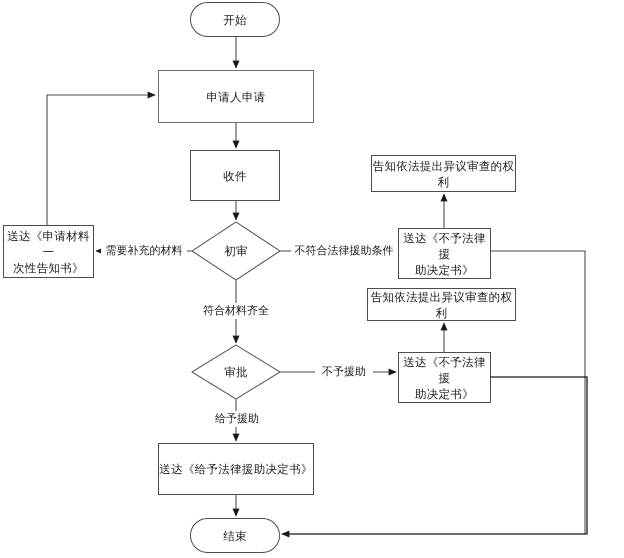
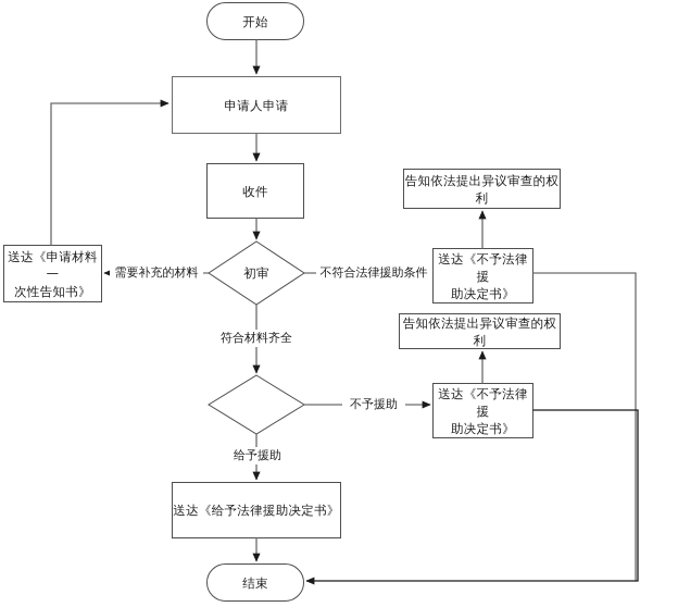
  开始
  申请人申请
  收件
  初审
  送达《申请材料一
  次性告知书》
  送达《不予法律援
  助决定书》
  告知依法提出异议审查的权利
- 审批
  送达《不予法律援
  助决定书》
  告知依法提出异议审查的权利
  送达《给予法律援助决定书》
  结束
  需要补充的材料
  不符合法律援助条件
  符合材料齐全
  不予援助
  给予援助
